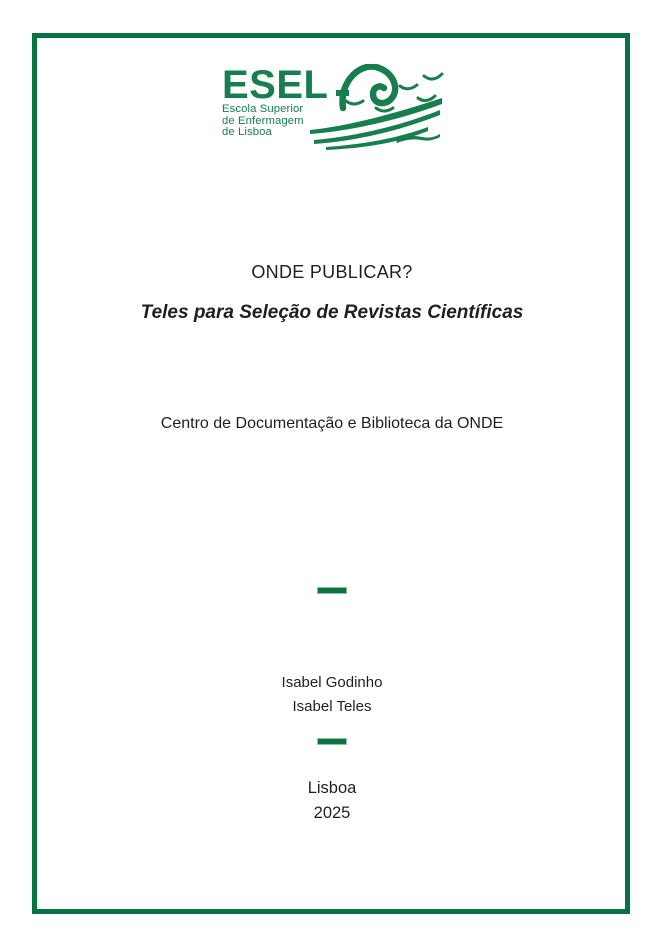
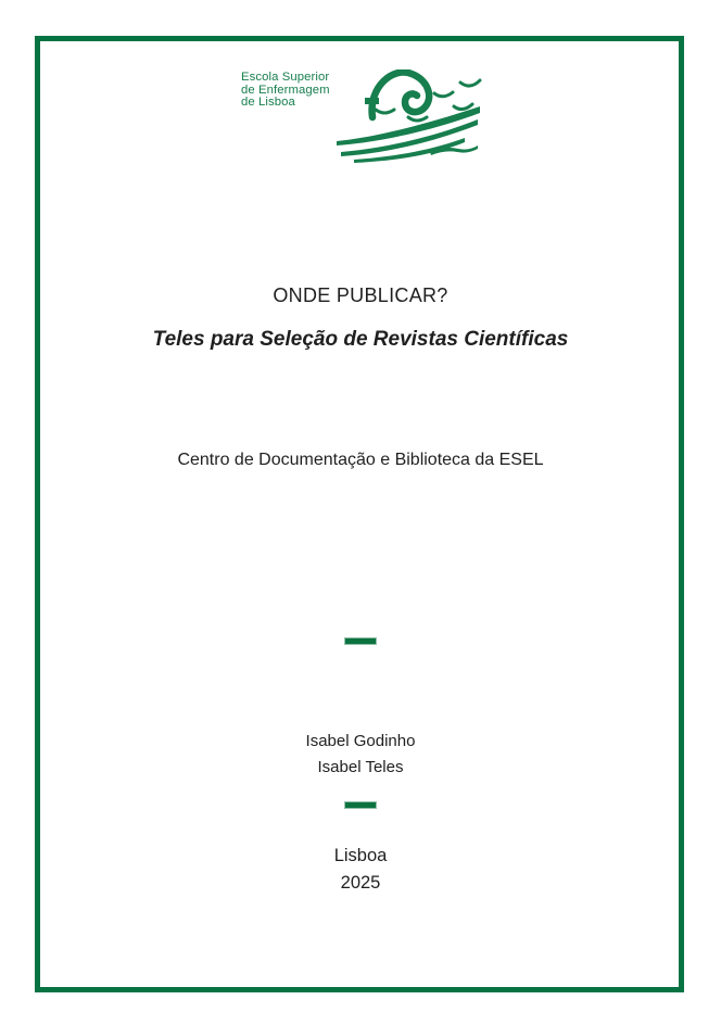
- ESEL
  Escola Superior
  de Enfermagem
  de Lisboa
  ONDE PUBLICAR?
  Teles para Seleção de Revistas Científicas
- Centro de Documentação e Biblioteca da ONDE
+ Centro de Documentação e Biblioteca da ESEL
  Isabel Godinho
  Isabel Teles
  Lisboa
  2025
